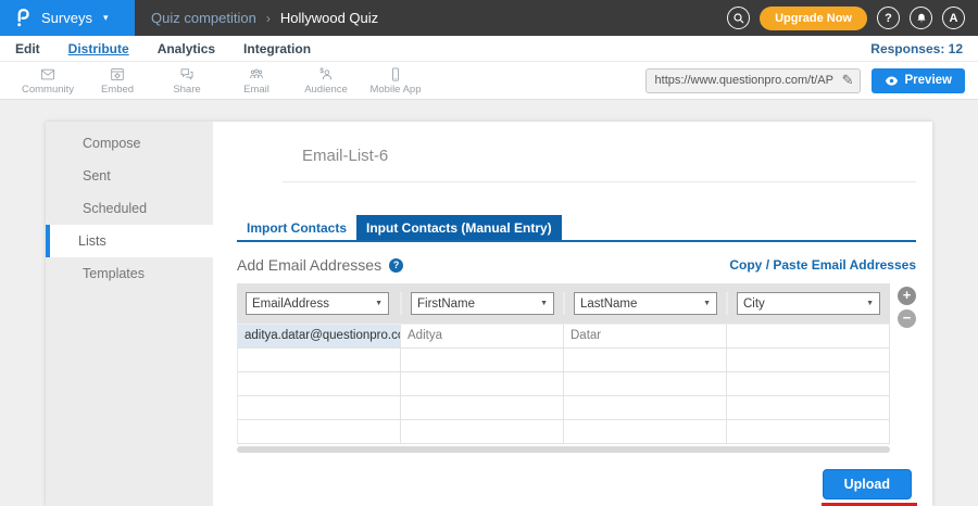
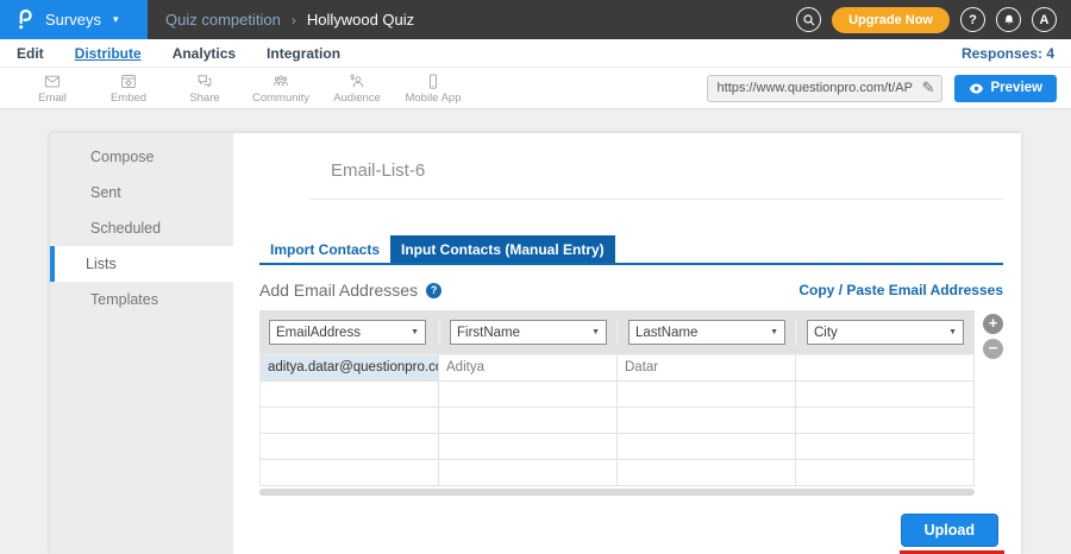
  Surveys
  ▾
  Quiz competition
  ›
  Hollywood Quiz
  Upgrade Now
  ?
  A
  Edit
  Distribute
  Analytics
  Integration
- Responses: 12
+ Responses: 4
- Community
+ Email
  Embed
  Share
- Email
+ Community
  Audience
  Mobile App
  https://www.questionpro.com/t/AP
  ✎
  Preview
  Compose
  Sent
  Scheduled
  Lists
  Templates
  Email-List-6
  Import Contacts
  Input Contacts (Manual Entry)
  Add Email Addresses
  ?
  Copy / Paste Email Addresses
  EmailAddress
  FirstName
  LastName
  City
  aditya.datar@questionpro.c
  Aditya
  Datar
  +
  −
  Upload
